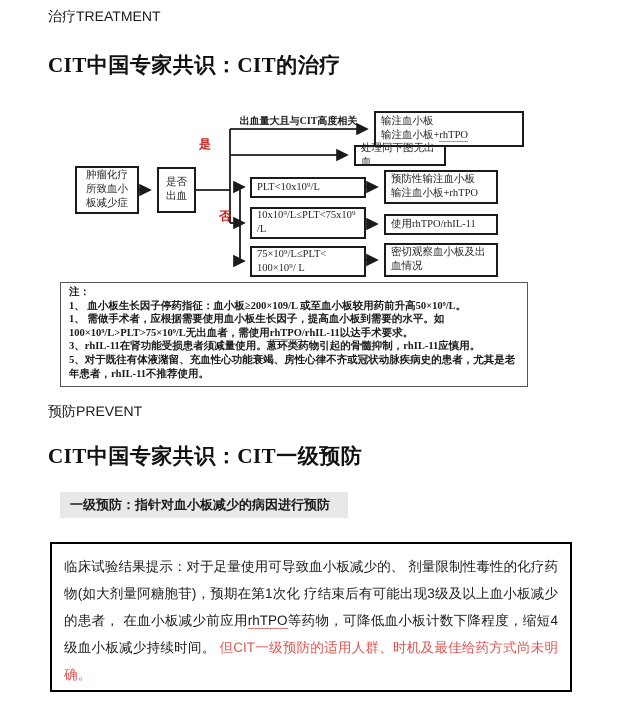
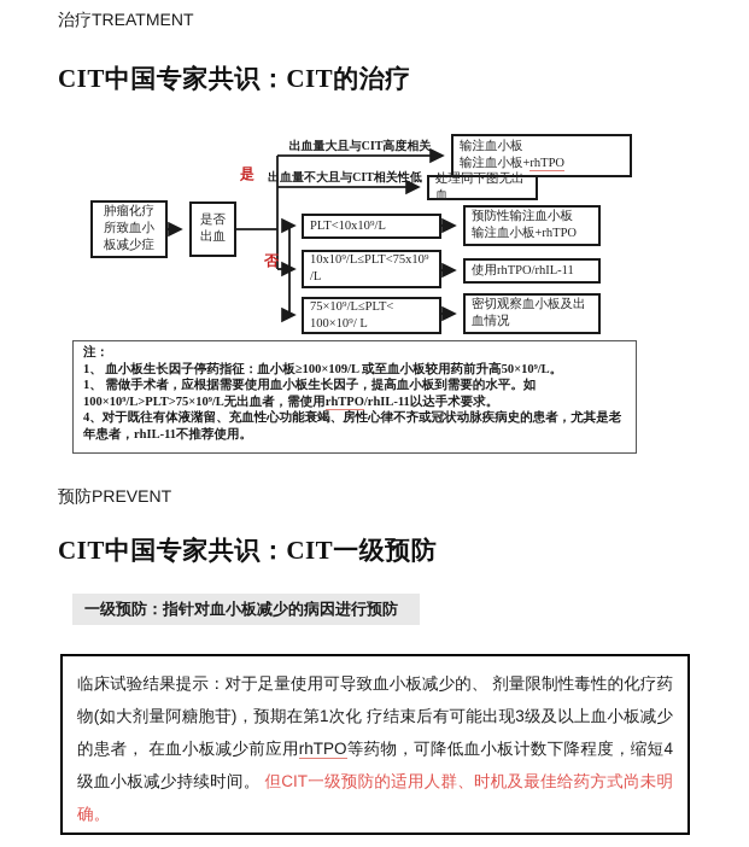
  治疗TREATMENT
  CIT中国专家共识：CIT的治疗
  肿瘤化疗
  所致血小
  板减少症
  是否
  出血
  是
  否
  出血量大且与CIT高度相关
+ 出血量不大且与CIT相关性低
  输注血小板
  输注血小板+rhTPO
  处理同下图无出血
  PLT<10x10⁹/L
  10x10⁹/L≤PLT<75x10⁹
  /L
  75×10⁹/L≤PLT<
  100×10⁹/ L
  预防性输注血小板
  输注血小板+rhTPO
  使用rhTPO/rhIL-11
  密切观察血小板及出血情况
  注：
- 1、 血小板生长因子停药指征：血小板≥200×109/L 或至血小板较用药前升高50×10⁹/L。
+ 1、 血小板生长因子停药指征：血小板≥100×109/L 或至血小板较用药前升高50×10⁹/L。
  1、 需做手术者，应根据需要使用血小板生长因子，提高血小板到需要的水平。如100×10⁹/L>PLT>75×10⁹/L无出血者，需使用rhTPO/rhIL-11以达手术要求。
- 3、rhIL-11在肾功能受损患者须减量使用。蒽环类药物引起的骨髓抑制，rhIL-11应慎用。
- 5、对于既往有体液潴留、充血性心功能衰竭、房性心律不齐或冠状动脉疾病史的患者，尤其是老年患者，rhIL-11不推荐使用。
+ 4、对于既往有体液潴留、充血性心功能衰竭、房性心律不齐或冠状动脉疾病史的患者，尤其是老年患者，rhIL-11不推荐使用。
  预防PREVENT
  CIT中国专家共识：CIT一级预防
  一级预防：指针对血小板减少的病因进行预防
  临床试验结果提示：对于足量使用可导致血小板减少的、 剂量限制性毒性的化疗药物(如大剂量阿糖胞苷)，预期在第1次化 疗结束后有可能出现3级及以上血小板减少的患者， 在血小板减少前应用rhTPO等药物，可降低血小板计数下降程度，缩短4级血小板减少持续时间。 但CIT一级预防的适用人群、时机及最佳给药方式尚未明确。
